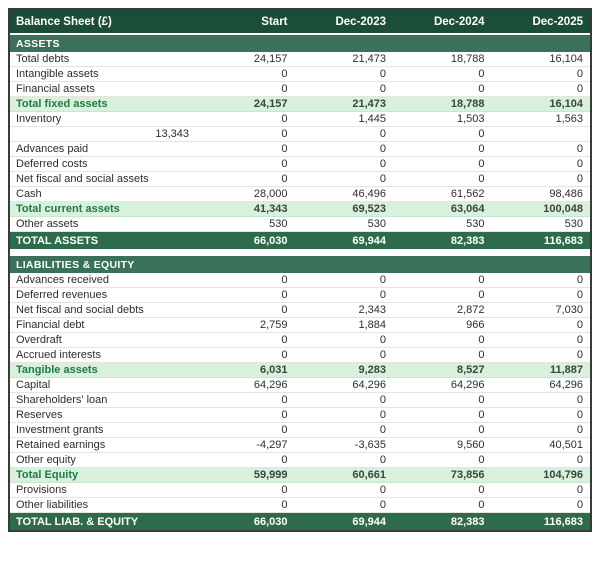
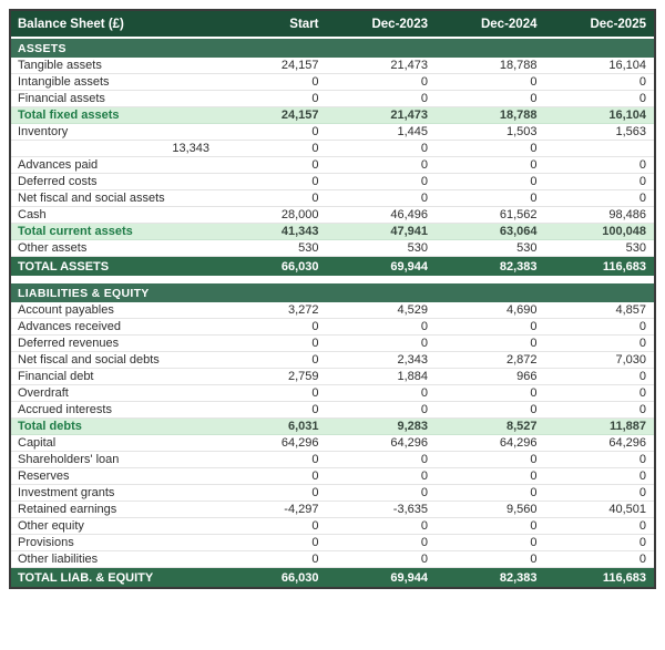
  Balance Sheet (£)
  Start
  Dec-2023
  Dec-2024
  Dec-2025
  ASSETS
- Total debts
+ Tangible assets
  24,157
  21,473
  18,788
  16,104
  Intangible assets
  0
  0
  0
  0
  Financial assets
  0
  0
  0
  0
  Total fixed assets
  24,157
  21,473
  18,788
  16,104
  Inventory
  0
  1,445
  1,503
  1,563
  13,343
  0
  0
  0
  Advances paid
  0
  0
  0
  0
  Deferred costs
  0
  0
  0
  0
  Net fiscal and social assets
  0
  0
  0
  0
  Cash
  28,000
  46,496
  61,562
  98,486
  Total current assets
  41,343
- 69,523
+ 47,941
  63,064
  100,048
  Other assets
  530
  530
  530
  530
  TOTAL ASSETS
  66,030
  69,944
  82,383
  116,683
  LIABILITIES & EQUITY
+ Account payables
+ 3,272
+ 4,529
+ 4,690
+ 4,857
  Advances received
  0
  0
  0
  0
  Deferred revenues
  0
  0
  0
  0
  Net fiscal and social debts
  0
  2,343
  2,872
  7,030
  Financial debt
  2,759
  1,884
  966
  0
  Overdraft
  0
  0
  0
  0
  Accrued interests
  0
  0
  0
  0
- Tangible assets
+ Total debts
  6,031
  9,283
  8,527
  11,887
  Capital
  64,296
  64,296
  64,296
  64,296
  Shareholders' loan
  0
  0
  0
  0
  Reserves
  0
  0
  0
  0
  Investment grants
  0
  0
  0
  0
  Retained earnings
  -4,297
  -3,635
  9,560
  40,501
  Other equity
  0
  0
  0
  0
- Total Equity
- 59,999
- 60,661
- 73,856
- 104,796
  Provisions
  0
  0
  0
  0
  Other liabilities
  0
  0
  0
  0
  TOTAL LIAB. & EQUITY
  66,030
  69,944
  82,383
  116,683
